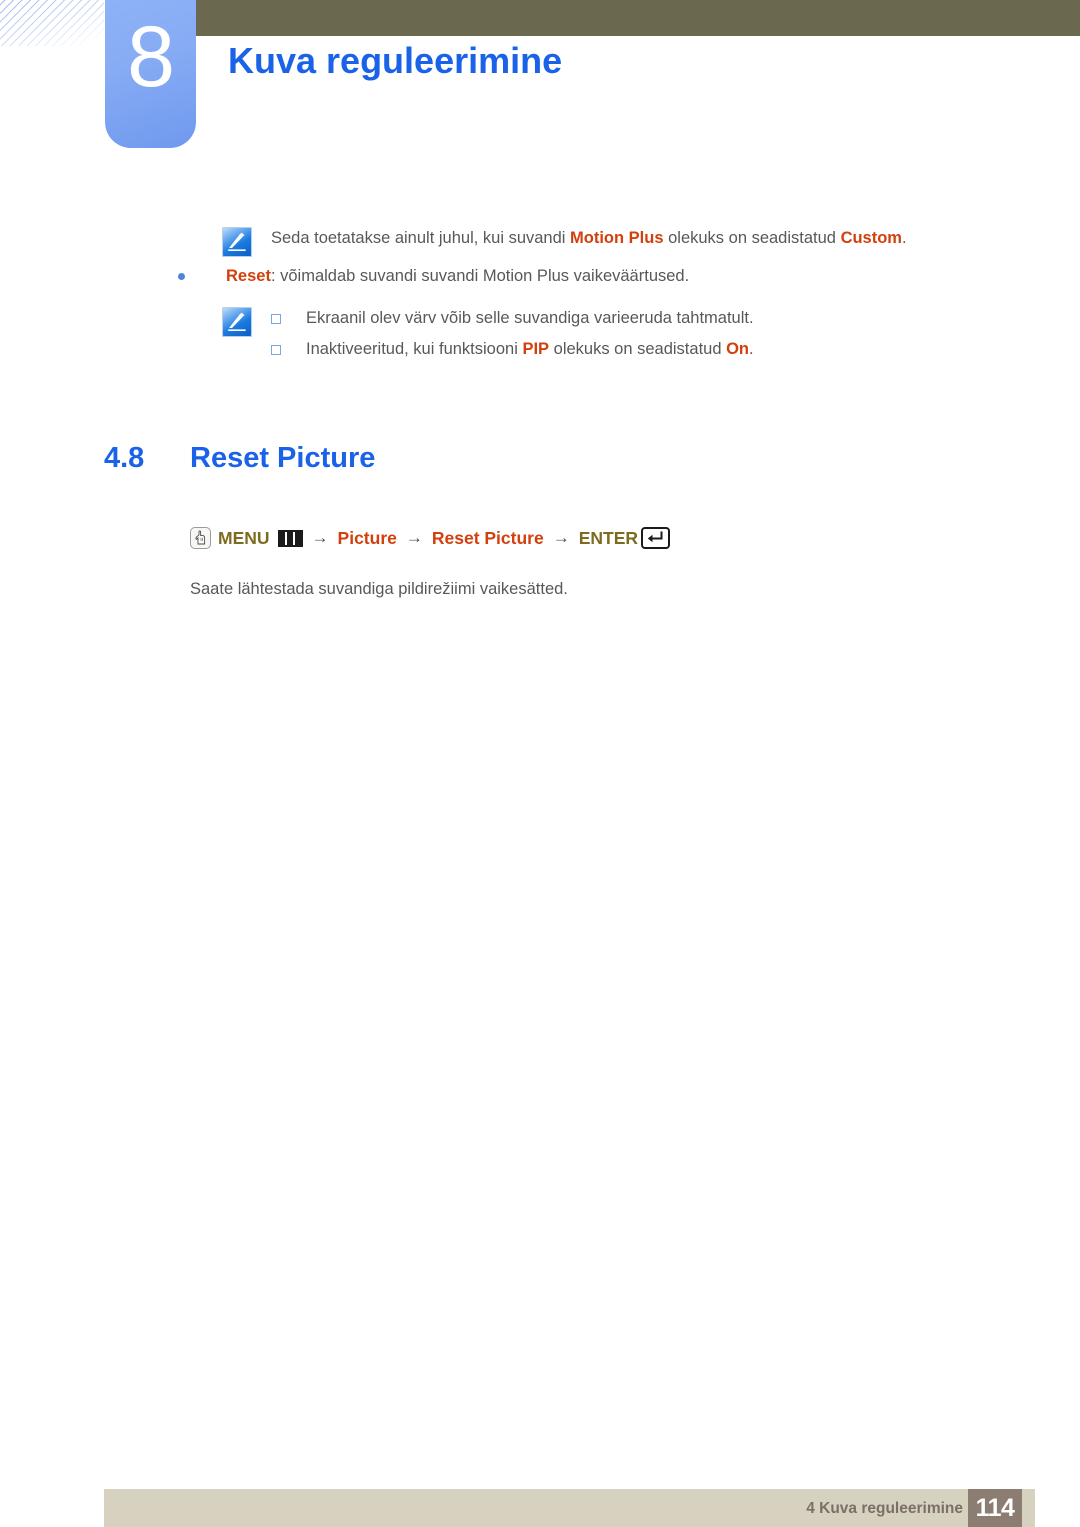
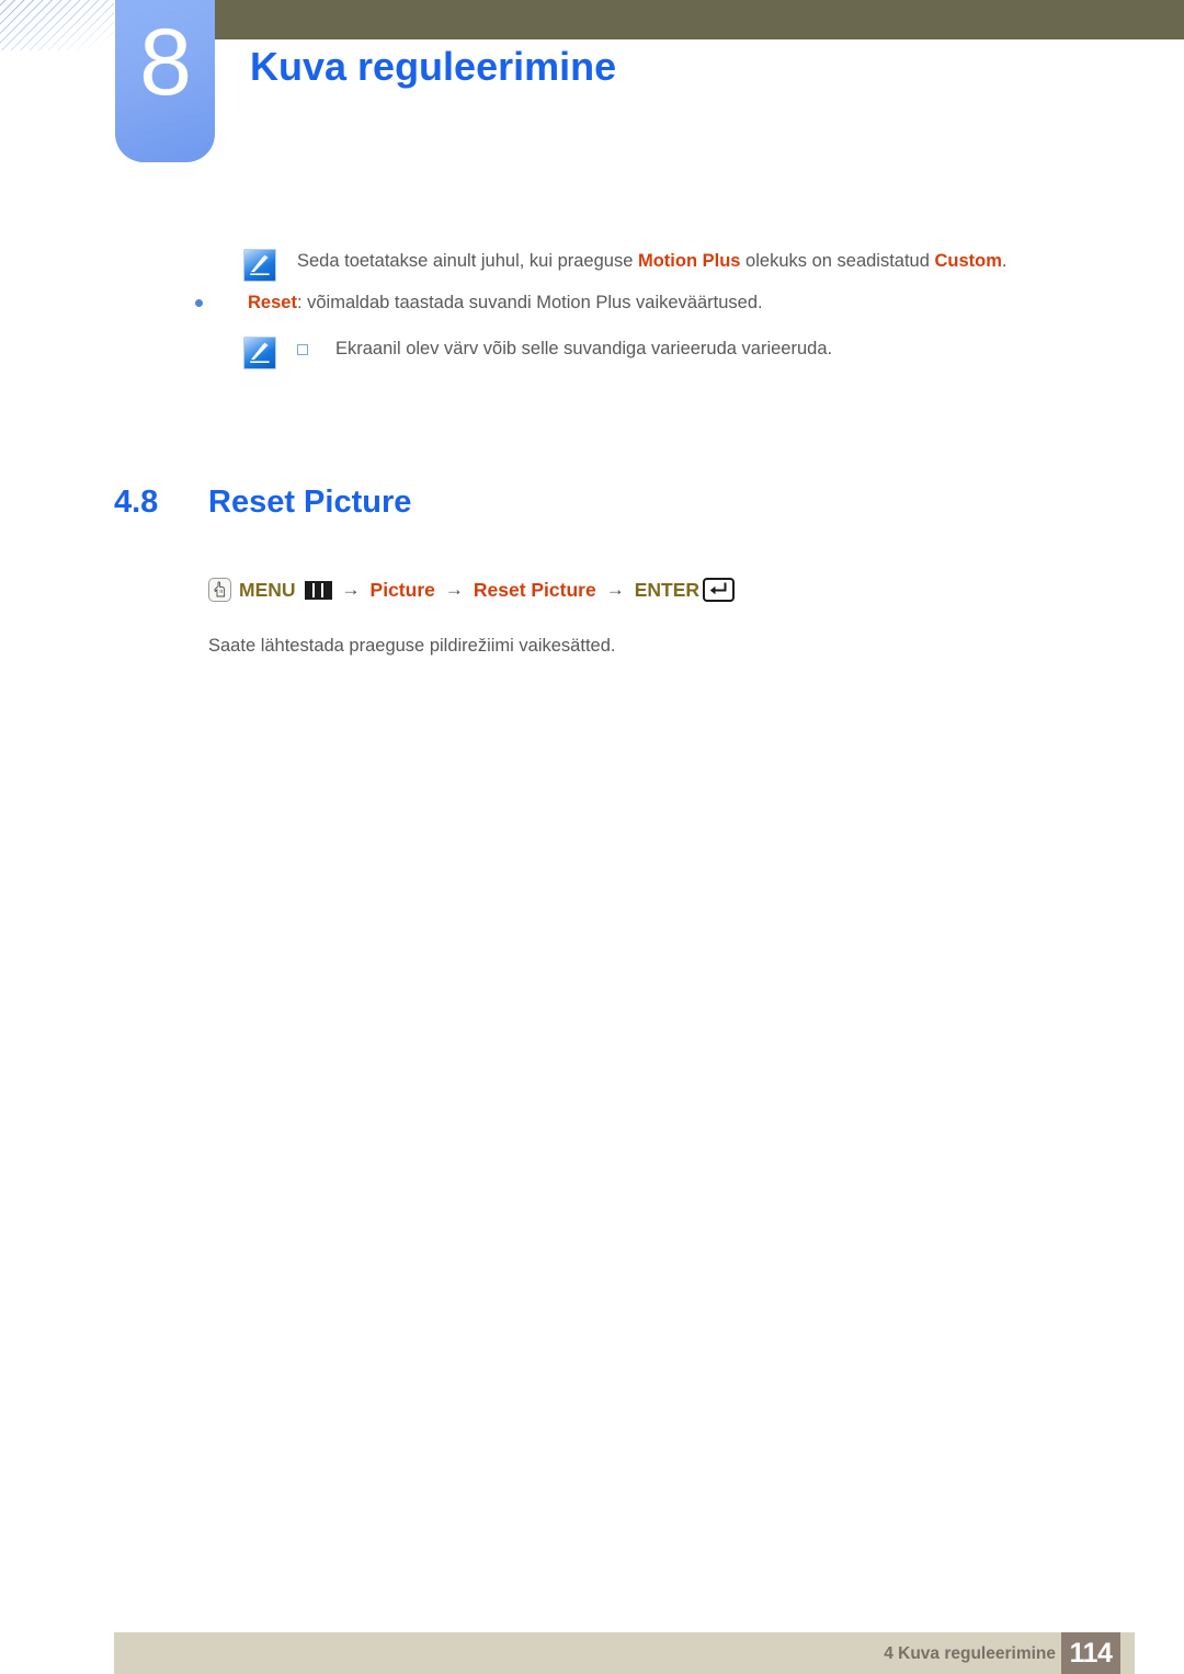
  8
  Kuva reguleerimine
- Seda toetatakse ainult juhul, kui suvandi Motion Plus olekuks on seadistatud Custom.
+ Seda toetatakse ainult juhul, kui praeguse Motion Plus olekuks on seadistatud Custom.
- Reset: võimaldab suvandi suvandi Motion Plus vaikeväärtused.
+ Reset: võimaldab taastada suvandi Motion Plus vaikeväärtused.
- Ekraanil olev värv võib selle suvandiga varieeruda tahtmatult.
+ Ekraanil olev värv võib selle suvandiga varieeruda varieeruda.
- Inaktiveeritud, kui funktsiooni PIP olekuks on seadistatud On.
  4.8
  Reset Picture
  MENU
  →
  Picture
  →
  Reset Picture
  →
  ENTER
- Saate lähtestada suvandiga pildirežiimi vaikesätted.
+ Saate lähtestada praeguse pildirežiimi vaikesätted.
  4 Kuva reguleerimine
  114
